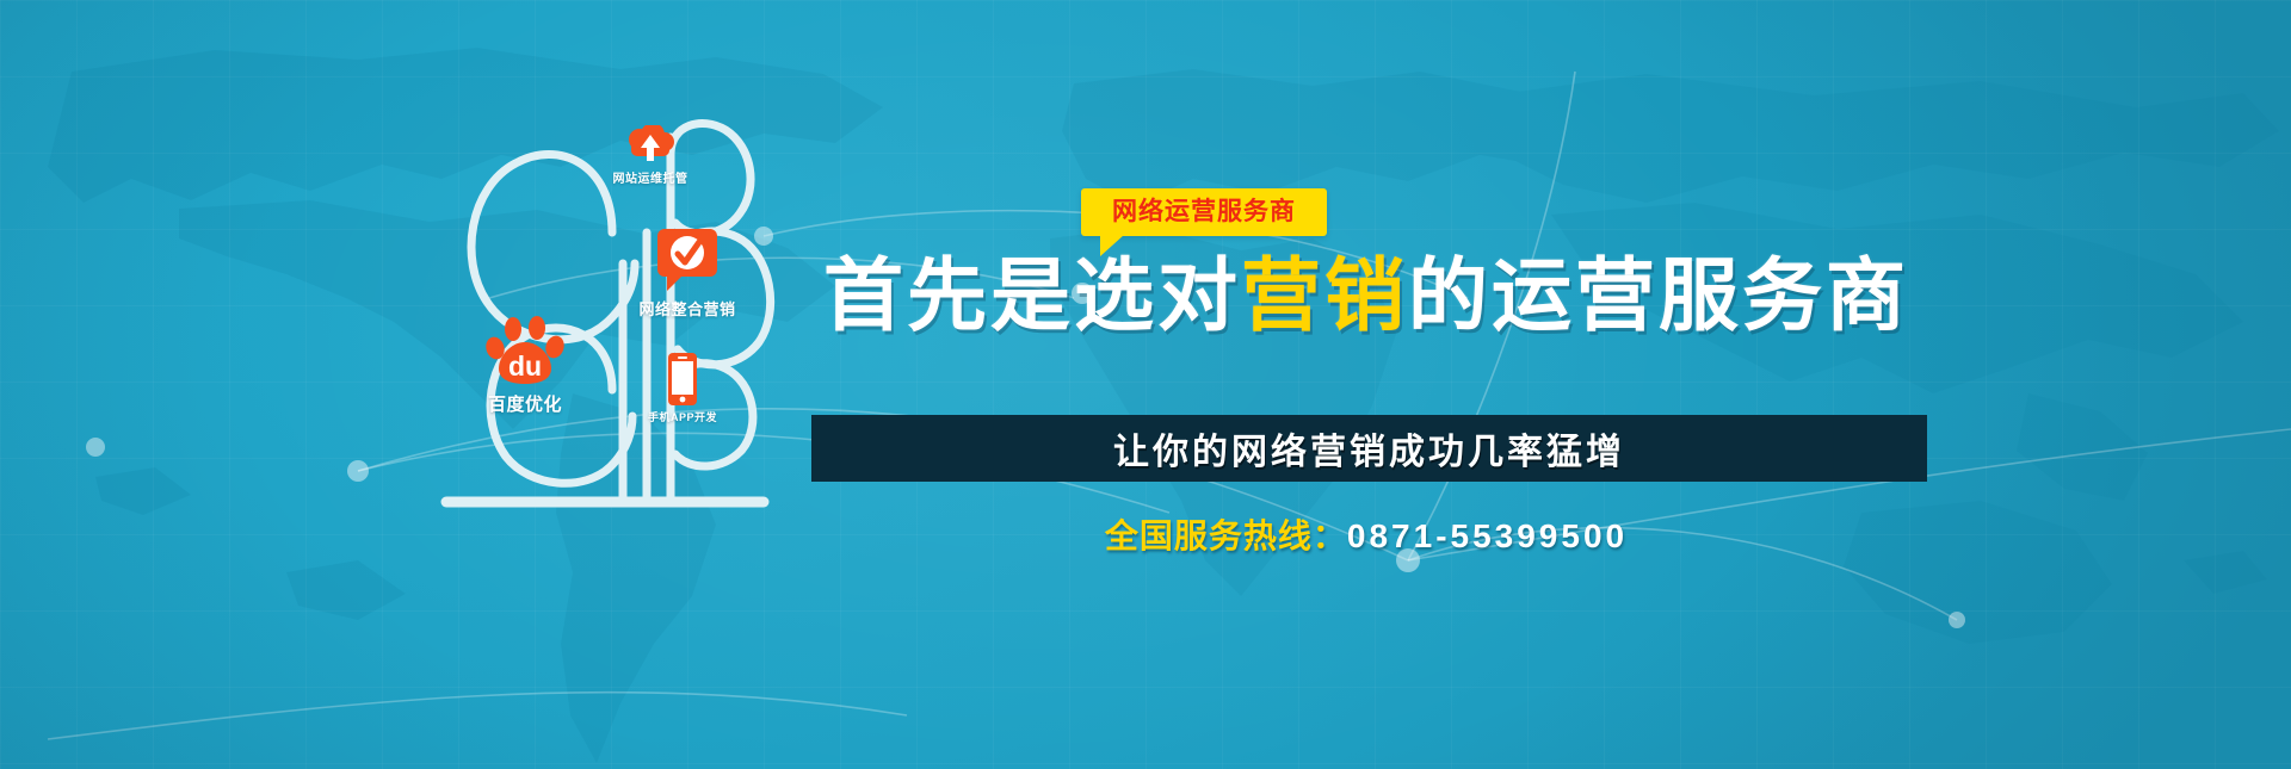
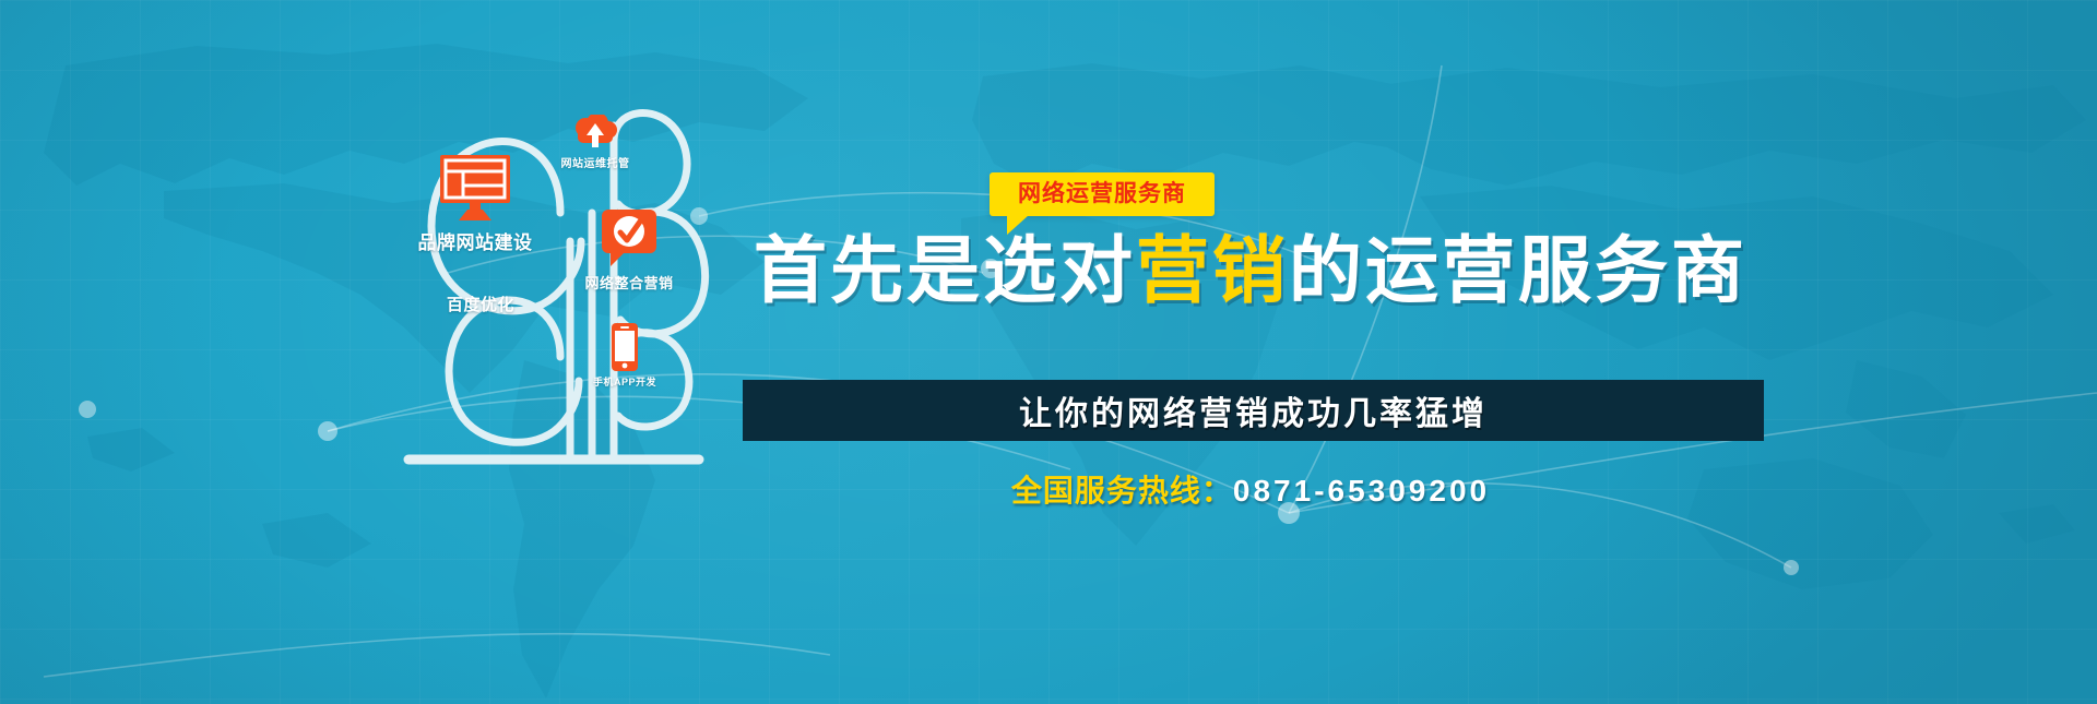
+ 品牌网站建设
  网站运维托管
  网络整合营销
- du
  百度优化
  手机APP开发
  网络运营服务商
  首先是选对营销的运营服务商
  让你的网络营销成功几率猛增
- 全国服务热线：0871-55399500
+ 全国服务热线：0871-65309200
